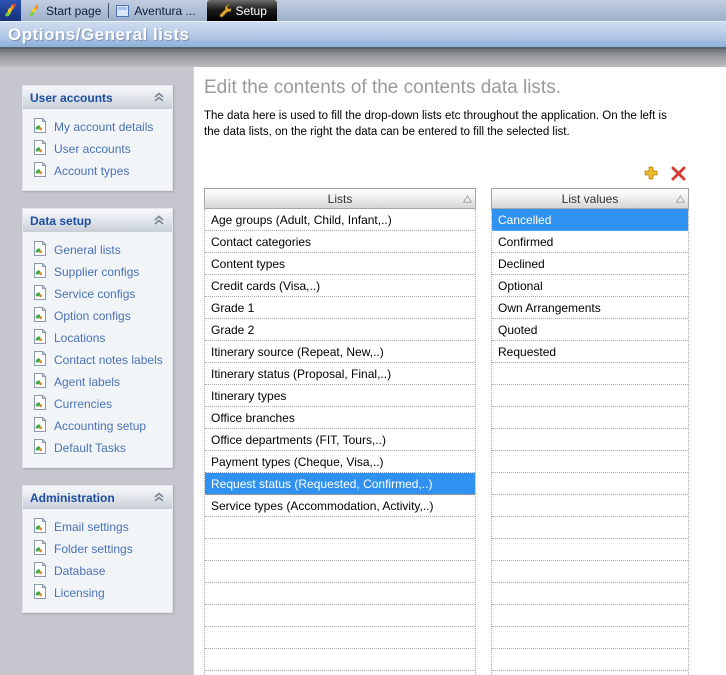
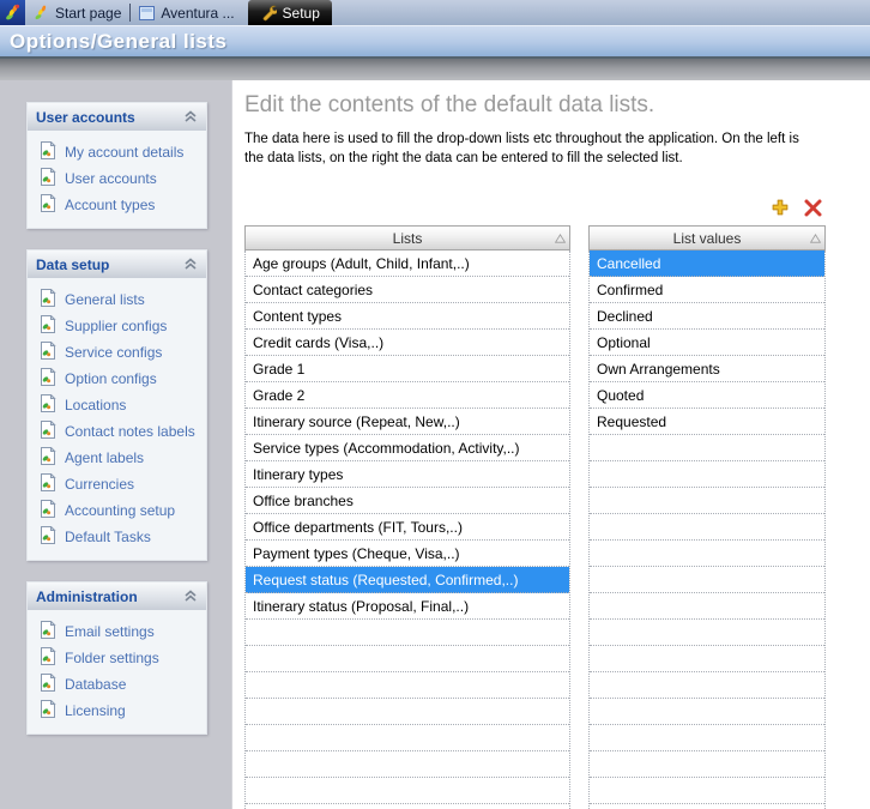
  Start page
  Aventura ...
  Setup
  Options/General lists
  User accounts
  My account details
  User accounts
  Account types
  Data setup
  General lists
  Supplier configs
  Service configs
  Option configs
  Locations
  Contact notes labels
  Agent labels
  Currencies
  Accounting setup
  Default Tasks
  Administration
  Email settings
  Folder settings
  Database
  Licensing
- Edit the contents of the contents data lists.
+ Edit the contents of the default data lists.
  The data here is used to fill the drop-down lists etc throughout the application. On the left is the data lists, on the right the data can be entered to fill the selected list.
  Lists
  Age groups (Adult, Child, Infant,..)
  Contact categories
  Content types
  Credit cards (Visa,..)
  Grade 1
  Grade 2
  Itinerary source (Repeat, New,..)
- Itinerary status (Proposal, Final,..)
+ Service types (Accommodation, Activity,..)
  Itinerary types
  Office branches
  Office departments (FIT, Tours,..)
  Payment types (Cheque, Visa,..)
  Request status (Requested, Confirmed,..)
- Service types (Accommodation, Activity,..)
+ Itinerary status (Proposal, Final,..)
  List values
  Cancelled
  Confirmed
  Declined
  Optional
  Own Arrangements
  Quoted
  Requested
